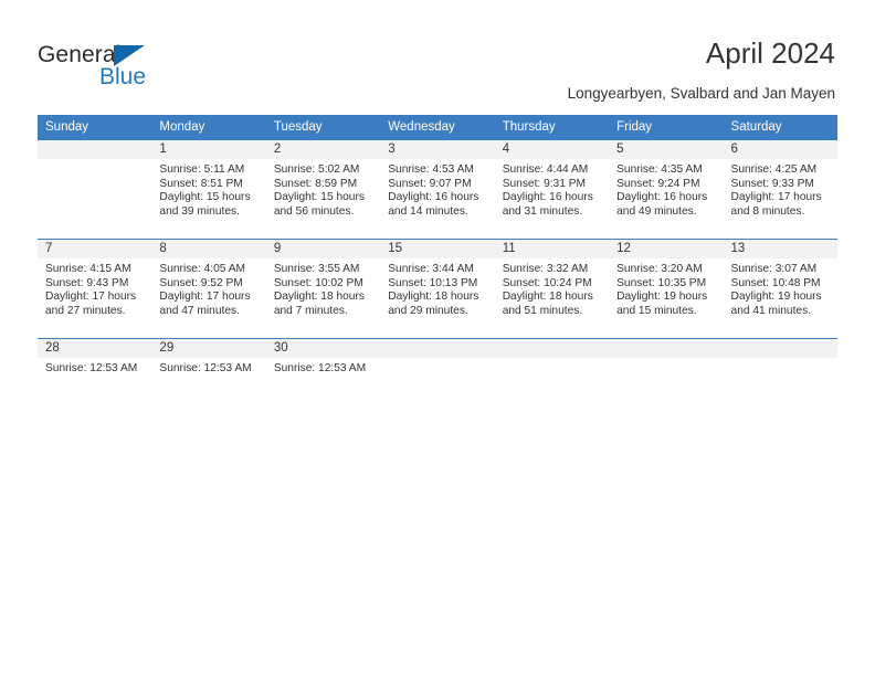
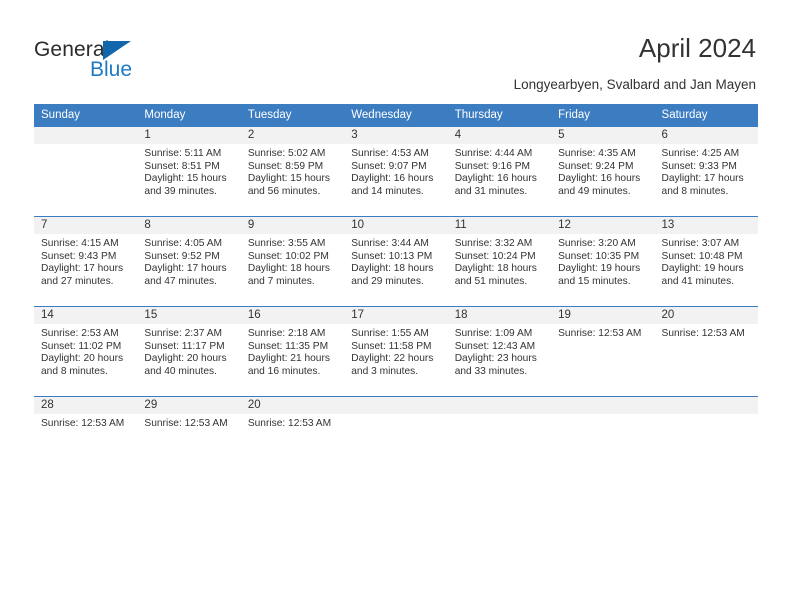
  General
  Blue
  April 2024
  Longyearbyen, Svalbard and Jan Mayen
  Sunday	Monday	Tuesday	Wednesday	Thursday	Friday	Saturday
- 	1Sunrise: 5:11 AMSunset: 8:51 PMDaylight: 15 hoursand 39 minutes.	2Sunrise: 5:02 AMSunset: 8:59 PMDaylight: 15 hoursand 56 minutes.	3Sunrise: 4:53 AMSunset: 9:07 PMDaylight: 16 hoursand 14 minutes.	4Sunrise: 4:44 AMSunset: 9:31 PMDaylight: 16 hoursand 31 minutes.	5Sunrise: 4:35 AMSunset: 9:24 PMDaylight: 16 hoursand 49 minutes.	6Sunrise: 4:25 AMSunset: 9:33 PMDaylight: 17 hoursand 8 minutes.
+ 	1Sunrise: 5:11 AMSunset: 8:51 PMDaylight: 15 hoursand 39 minutes.	2Sunrise: 5:02 AMSunset: 8:59 PMDaylight: 15 hoursand 56 minutes.	3Sunrise: 4:53 AMSunset: 9:07 PMDaylight: 16 hoursand 14 minutes.	4Sunrise: 4:44 AMSunset: 9:16 PMDaylight: 16 hoursand 31 minutes.	5Sunrise: 4:35 AMSunset: 9:24 PMDaylight: 16 hoursand 49 minutes.	6Sunrise: 4:25 AMSunset: 9:33 PMDaylight: 17 hoursand 8 minutes.
- 7Sunrise: 4:15 AMSunset: 9:43 PMDaylight: 17 hoursand 27 minutes.	8Sunrise: 4:05 AMSunset: 9:52 PMDaylight: 17 hoursand 47 minutes.	9Sunrise: 3:55 AMSunset: 10:02 PMDaylight: 18 hoursand 7 minutes.	15Sunrise: 3:44 AMSunset: 10:13 PMDaylight: 18 hoursand 29 minutes.	11Sunrise: 3:32 AMSunset: 10:24 PMDaylight: 18 hoursand 51 minutes.	12Sunrise: 3:20 AMSunset: 10:35 PMDaylight: 19 hoursand 15 minutes.	13Sunrise: 3:07 AMSunset: 10:48 PMDaylight: 19 hoursand 41 minutes.
+ 7Sunrise: 4:15 AMSunset: 9:43 PMDaylight: 17 hoursand 27 minutes.	8Sunrise: 4:05 AMSunset: 9:52 PMDaylight: 17 hoursand 47 minutes.	9Sunrise: 3:55 AMSunset: 10:02 PMDaylight: 18 hoursand 7 minutes.	10Sunrise: 3:44 AMSunset: 10:13 PMDaylight: 18 hoursand 29 minutes.	11Sunrise: 3:32 AMSunset: 10:24 PMDaylight: 18 hoursand 51 minutes.	12Sunrise: 3:20 AMSunset: 10:35 PMDaylight: 19 hoursand 15 minutes.	13Sunrise: 3:07 AMSunset: 10:48 PMDaylight: 19 hoursand 41 minutes.
+ 14Sunrise: 2:53 AMSunset: 11:02 PMDaylight: 20 hoursand 8 minutes.	15Sunrise: 2:37 AMSunset: 11:17 PMDaylight: 20 hoursand 40 minutes.	16Sunrise: 2:18 AMSunset: 11:35 PMDaylight: 21 hoursand 16 minutes.	17Sunrise: 1:55 AMSunset: 11:58 PMDaylight: 22 hoursand 3 minutes.	18Sunrise: 1:09 AMSunset: 12:43 AMDaylight: 23 hoursand 33 minutes.	19Sunrise: 12:53 AM	20Sunrise: 12:53 AM
- 28Sunrise: 12:53 AM	29Sunrise: 12:53 AM	30Sunrise: 12:53 AM
+ 28Sunrise: 12:53 AM	29Sunrise: 12:53 AM	20Sunrise: 12:53 AM
